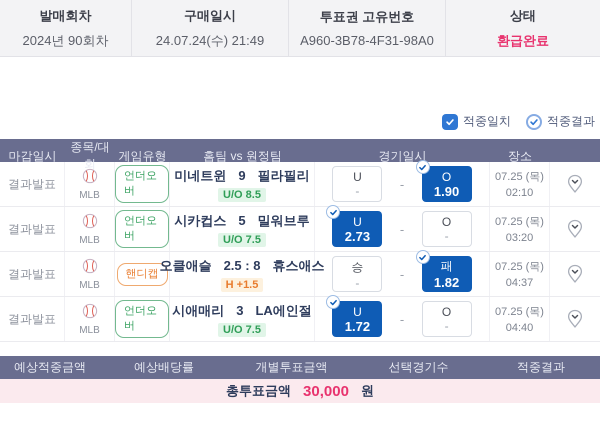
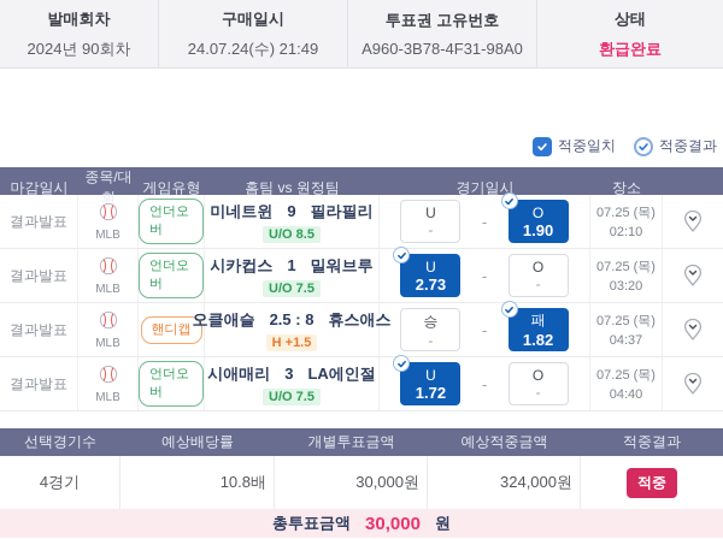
  발매회차
  2024년 90회차
  구매일시
  24.07.24(수) 21:49
  투표권 고유번호
  A960-3B78-4F31-98A0
  상태
  환급완료
  적중일치
  적중결과
  마감일시
  종목/대회
  게임유형
  홈팀 vs 원정팀
  경기일시
  장소
  결과발표
  MLB
  언더오버
  미네트윈
  9
  필라필리
  U/O 8.5
  U
  -
  -
  O
  1.90
  07.25 (목)
  02:10
  결과발표
  MLB
  언더오버
  시카컵스
- 5
+ 1
  밀워브루
  U/O 7.5
  U
  2.73
  -
  O
  -
  07.25 (목)
  03:20
  결과발표
  MLB
  핸디캡
  오클애슬
  2.5 : 8
  휴스애스
  H +1.5
  승
  -
  -
  패
  1.82
  07.25 (목)
  04:37
  결과발표
  MLB
  언더오버
  시애매리
  3
  LA에인절
  U/O 7.5
  U
  1.72
  -
  O
  -
  07.25 (목)
  04:40
- 예상적중금액
+ 선택경기수
  예상배당률
  개별투표금액
- 선택경기수
+ 예상적중금액
  적중결과
+ 4경기
+ 10.8배
+ 30,000원
+ 324,000원
+ 적중
  총투표금액
  30,000
  원
